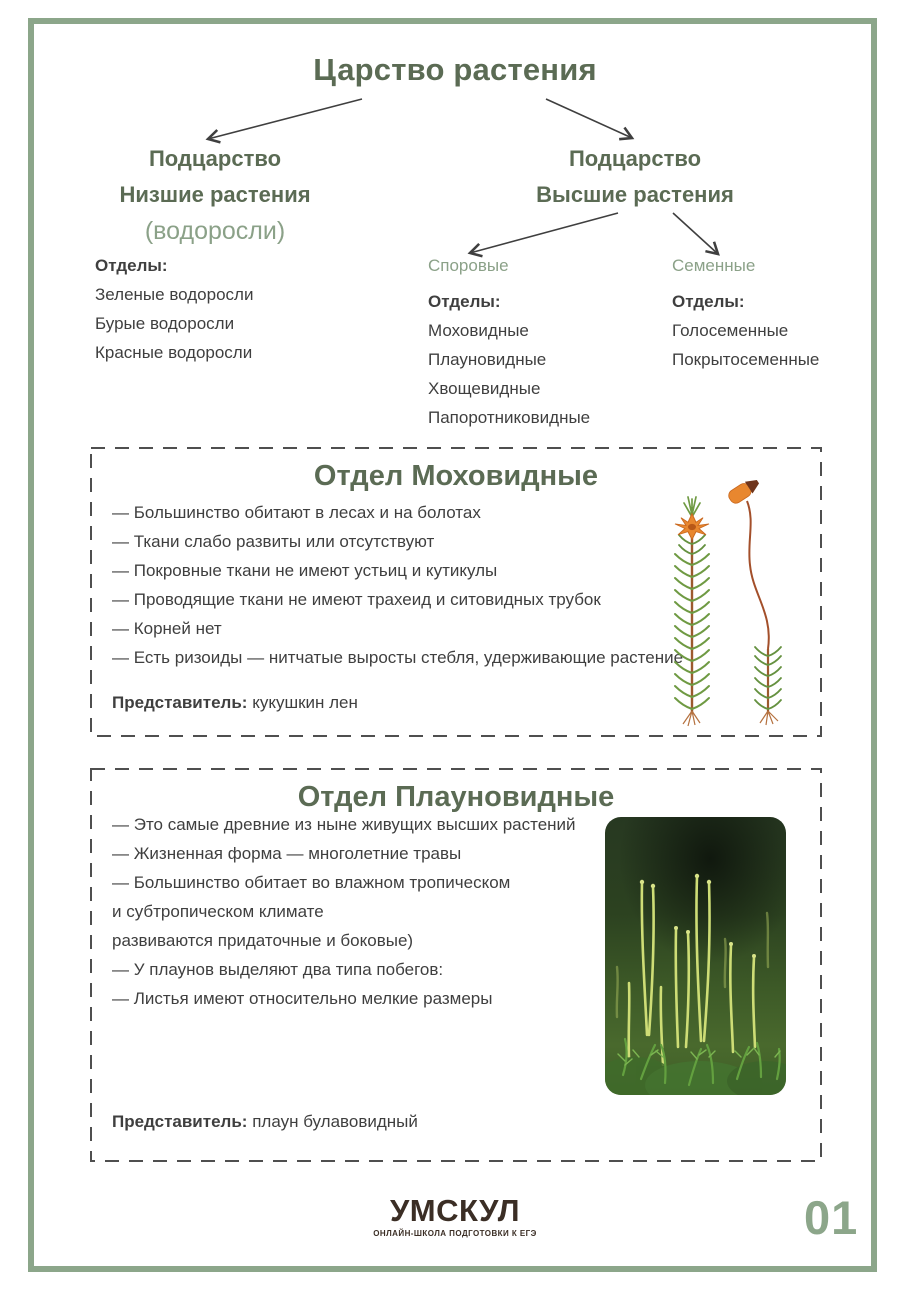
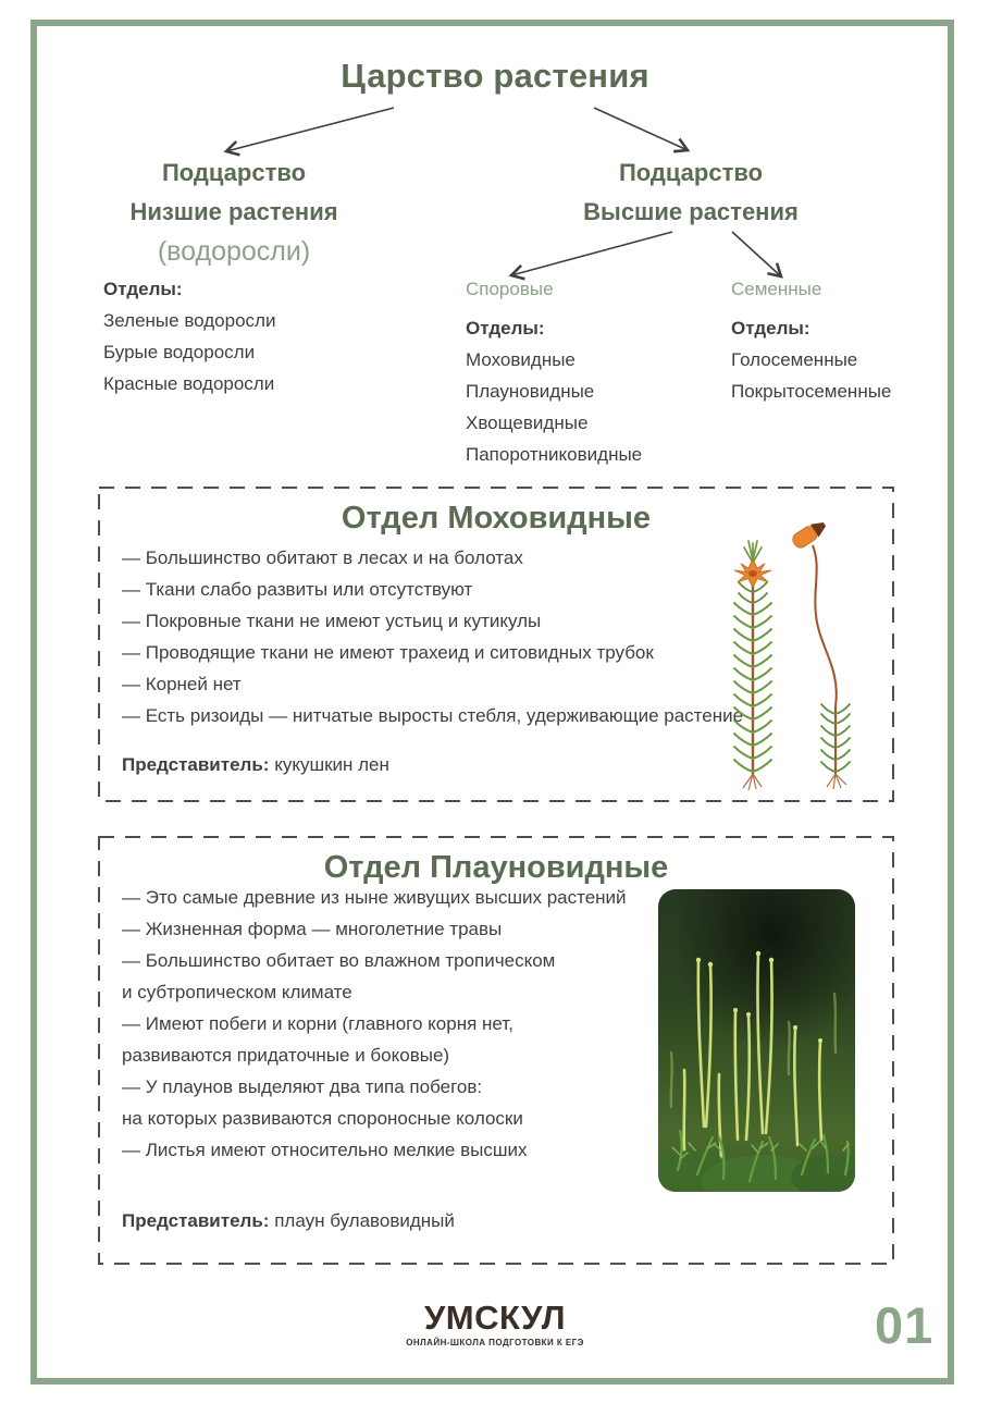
  Царство растения
  Подцарство
  Низшие растения
  (водоросли)
  Подцарство
  Высшие растения
  Отделы:
  Зеленые водоросли
  Бурые водоросли
  Красные водоросли
  Споровые
  Отделы:
  Моховидные
  Плауновидные
  Хвощевидные
  Папоротниковидные
  Семенные
  Отделы:
  Голосеменные
  Покрытосеменные
  Отдел Моховидные
  — Большинство обитают в лесах и на болотах
  — Ткани слабо развиты или отсутствуют
  — Покровные ткани не имеют устьиц и кутикулы
  — Проводящие ткани не имеют трахеид и ситовидных трубок
  — Корней нет
  — Есть ризоиды — нитчатые выросты стебля, удерживающие растение
  Представитель: кукушкин лен
  Отдел Плауновидные
  — Это самые древние из ныне живущих высших растений
  — Жизненная форма — многолетние травы
  — Большинство обитает во влажном тропическом
  и субтропическом климате
+ — Имеют побеги и корни (главного корня нет,
  развиваются придаточные и боковые)
  — У плаунов выделяют два типа побегов:
+ на которых развиваются спороносные колоски
- — Листья имеют относительно мелкие размеры
+ — Листья имеют относительно мелкие высших
  Представитель: плаун булавовидный
  УМСКУЛ
  ОНЛАЙН-ШКОЛА ПОДГОТОВКИ К ЕГЭ
  01
